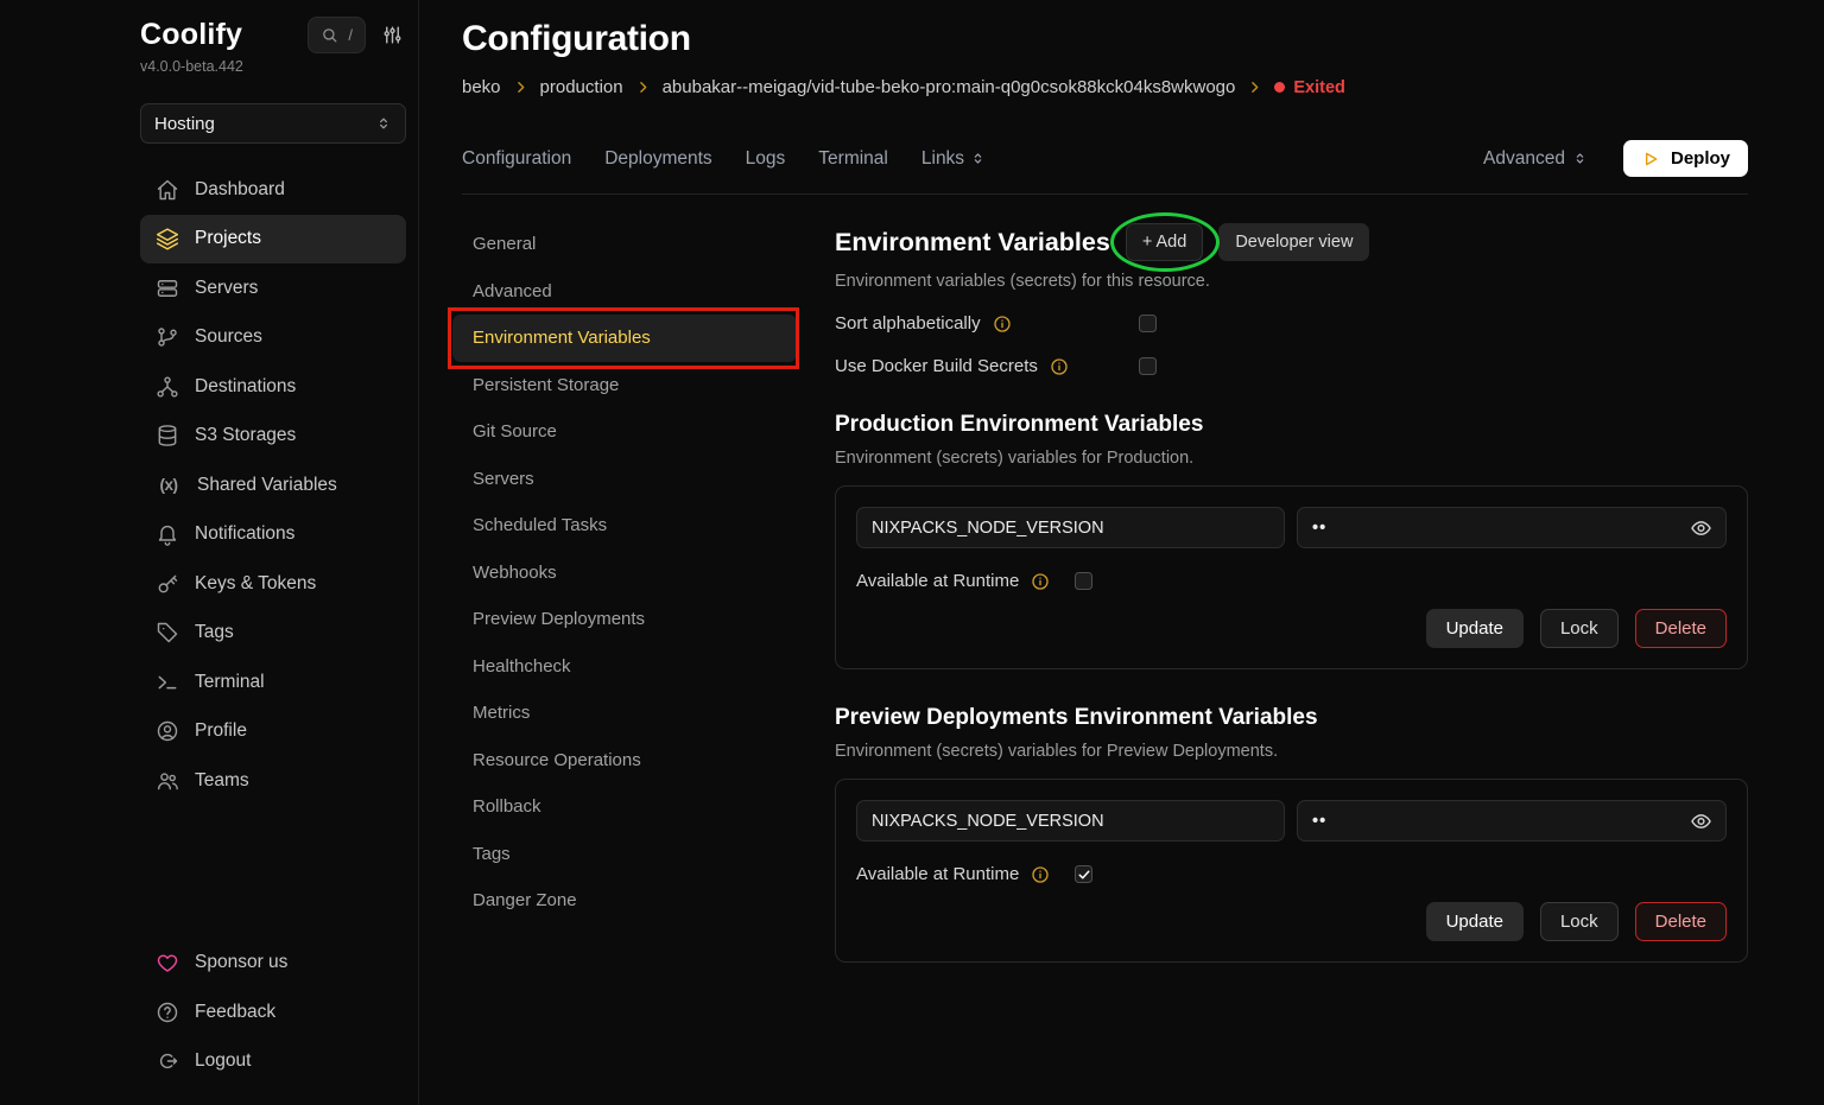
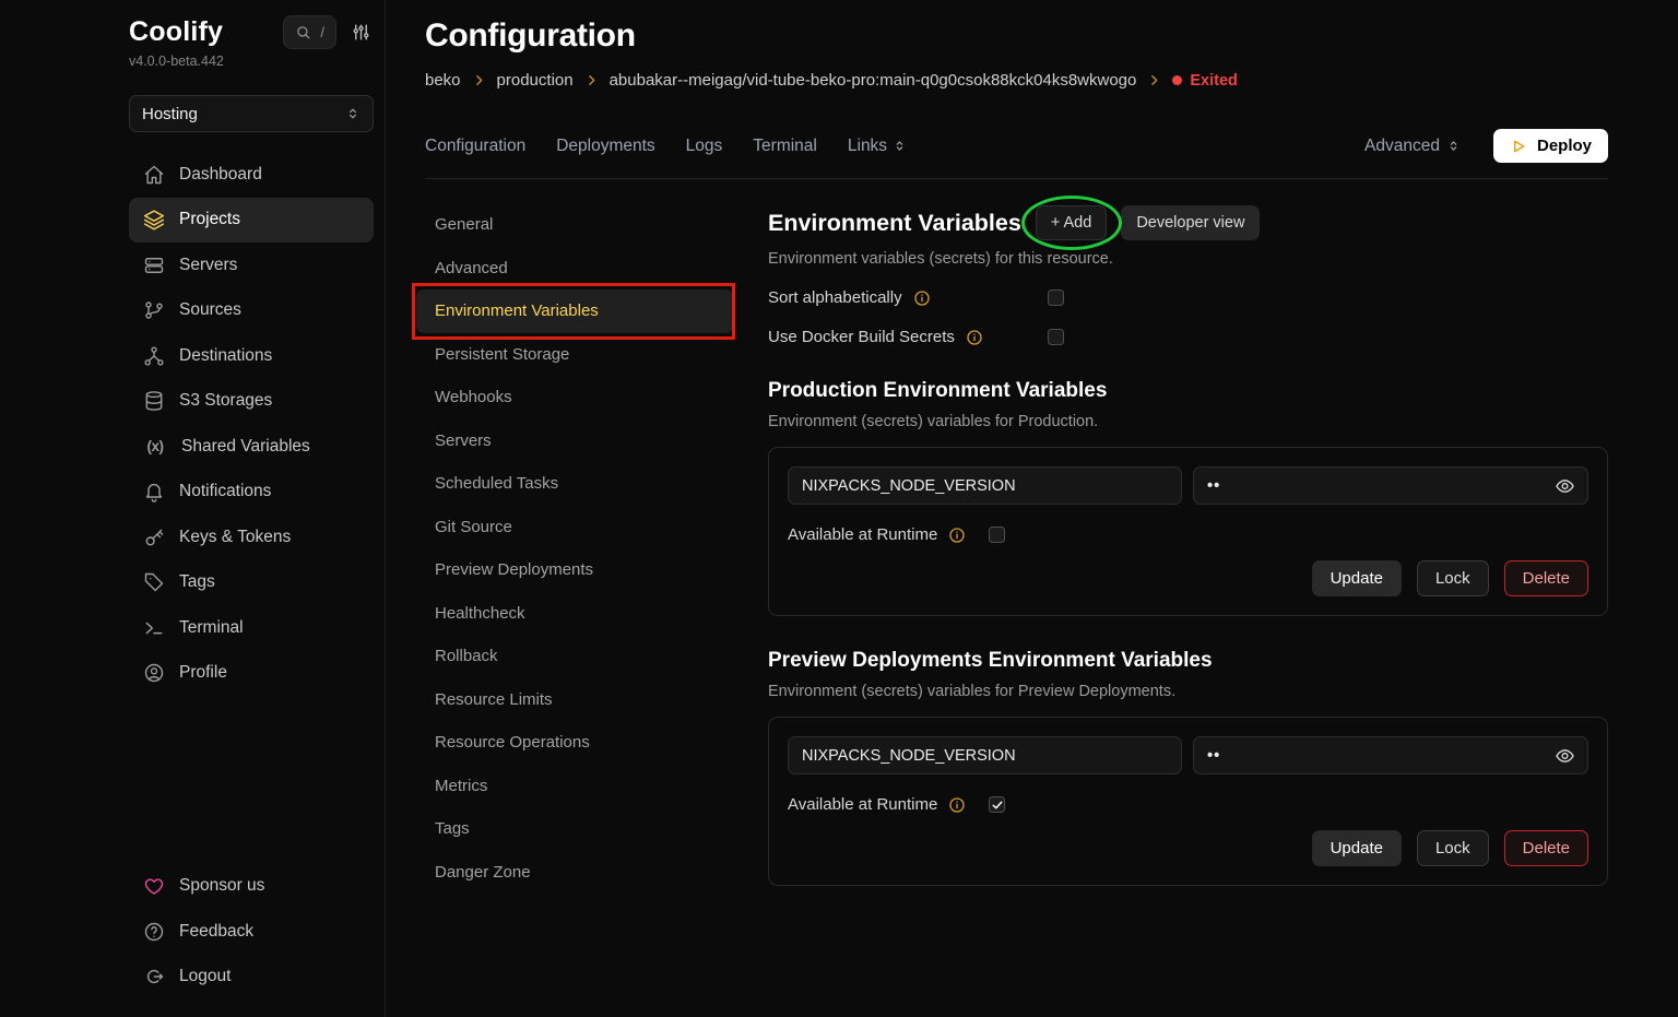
  Coolify
  /
  v4.0.0-beta.442
  Hosting
  Dashboard
  Projects
  Servers
  Sources
  Destinations
  S3 Storages
  (x)
  Shared Variables
  Notifications
  Keys & Tokens
  Tags
  Terminal
  Profile
- Teams
  Sponsor us
  Feedback
  Logout
  Configuration
  beko
  production
  abubakar--meigag/vid-tube-beko-pro:main-q0g0csok88kck04ks8wkwogo
  Exited
  Configuration
  Deployments
  Logs
  Terminal
  Links
  Advanced
  Deploy
  General
  Advanced
  Environment Variables
  Persistent Storage
- Git Source
+ Webhooks
  Servers
  Scheduled Tasks
- Webhooks
+ Git Source
  Preview Deployments
  Healthcheck
- Metrics
+ Rollback
+ Resource Limits
  Resource Operations
- Rollback
+ Metrics
  Tags
  Danger Zone
  Environment Variables
  + Add
  Developer view
  Environment variables (secrets) for this resource.
  Sort alphabetically
  Use Docker Build Secrets
  Production Environment Variables
  Environment (secrets) variables for Production.
  NIXPACKS_NODE_VERSION
  ••
  Available at Runtime
  Update
  Lock
  Delete
  Preview Deployments Environment Variables
  Environment (secrets) variables for Preview Deployments.
  NIXPACKS_NODE_VERSION
  ••
  Available at Runtime
  Update
  Lock
  Delete
